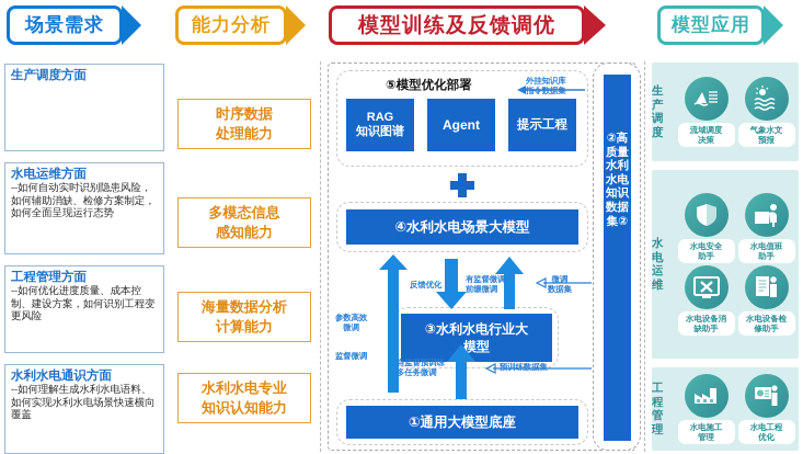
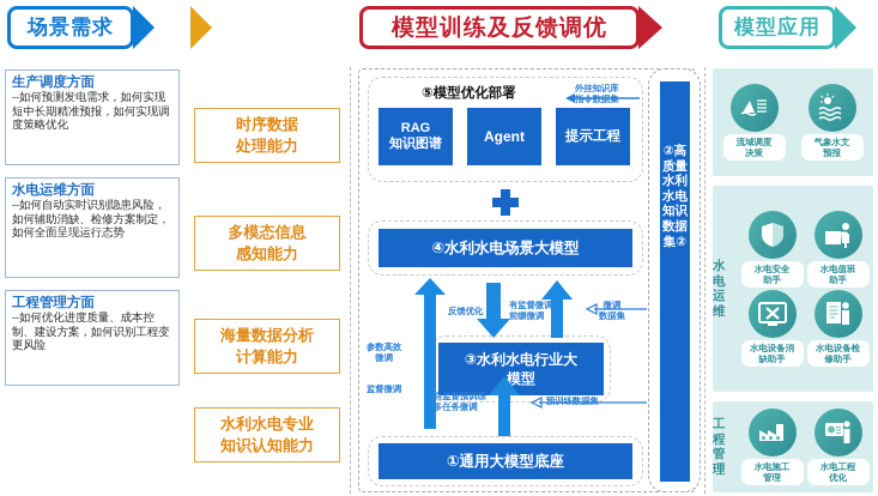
  场景需求
- 能力分析
  模型训练及反馈调优
  模型应用
  生产调度方面
+ --如何预测发电需求，如何实现短中长期精准预报，如何实现调度策略优化
  水电运维方面
  --如何自动实时识别隐患风险，如何辅助消缺、检修方案制定，如何全面呈现运行态势
  工程管理方面
  --如何优化进度质量、成本控制、建设方案，如何识别工程变更风险
- 水利水电通识方面
- --如何理解生成水利水电语料、如何实现水利水电场景快速横向覆盖
  时序数据
  处理能力
  多模态信息
  感知能力
  海量数据分析
  计算能力
  水利水电专业
  知识认知能力
  ⑤模型优化部署
  RAG
  知识图谱
  Agent
  提示工程
  外挂知识库
  ④水利水电场景大模型
  ③水利水电行业大
  模型
  ①通用大模型底座
  反馈优化
  有监督微调
  前缀微调
  微调
  数据集
  参数高效
  微调
  监督微调
  自监督预训练
  多任务微调
  预训练数据集
  ②高质量水利水电知识数据集②
- 生产调度
  流域调度
  决策
  气象水文
  预报
  水电运维
  水电安全
  助手
  水电值班
  助手
  水电设备消
  缺助手
  水电设备检
  修助手
  工程管理
  水电施工
  管理
  水电工程
  优化
